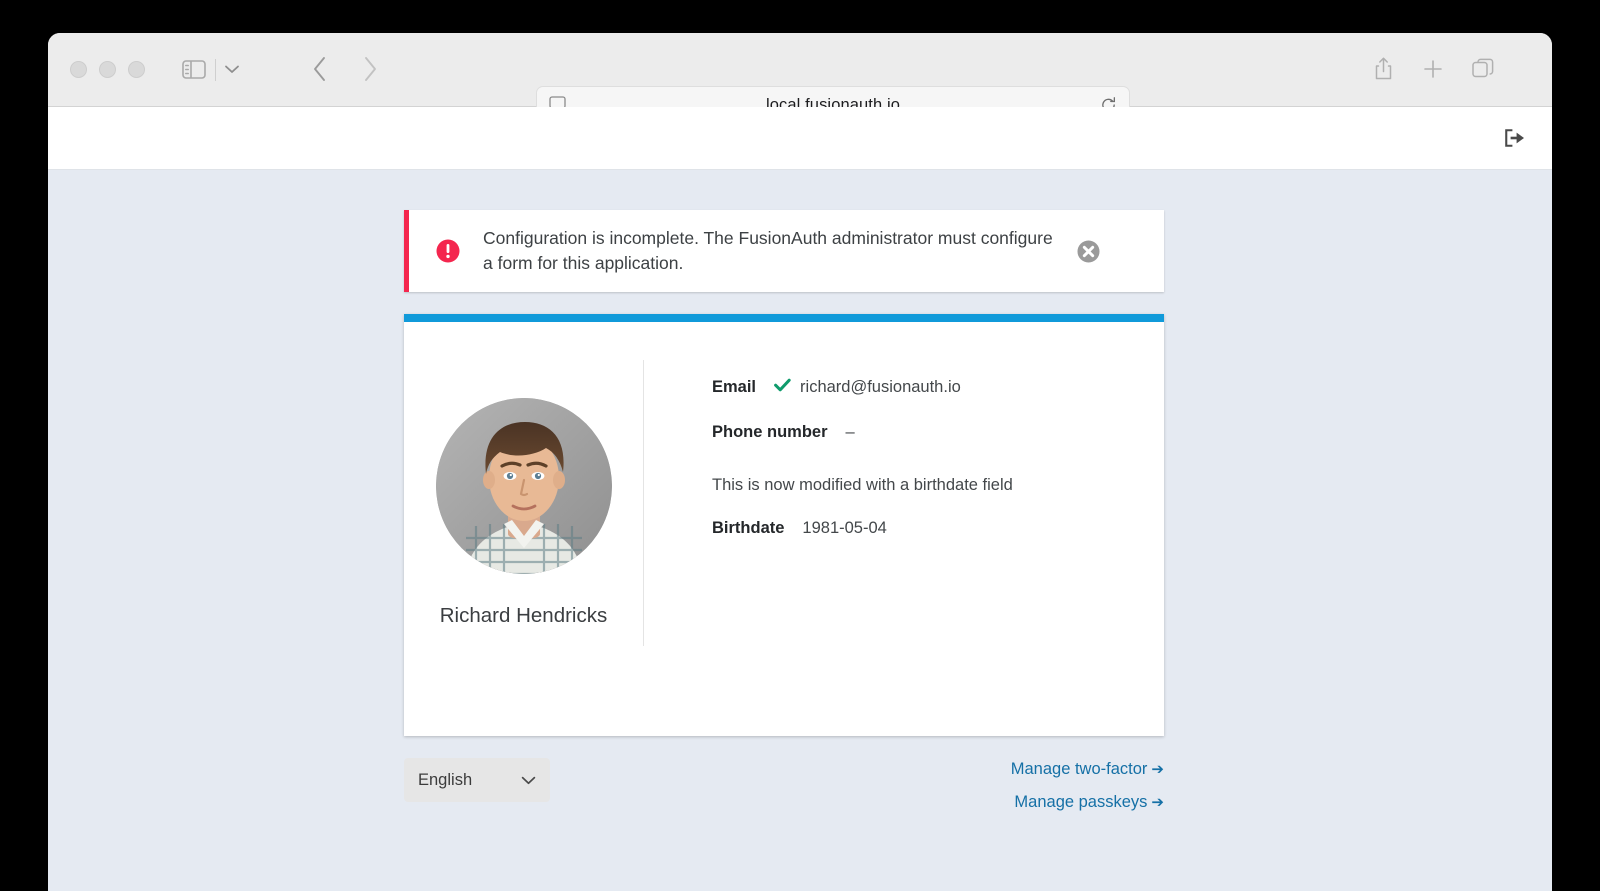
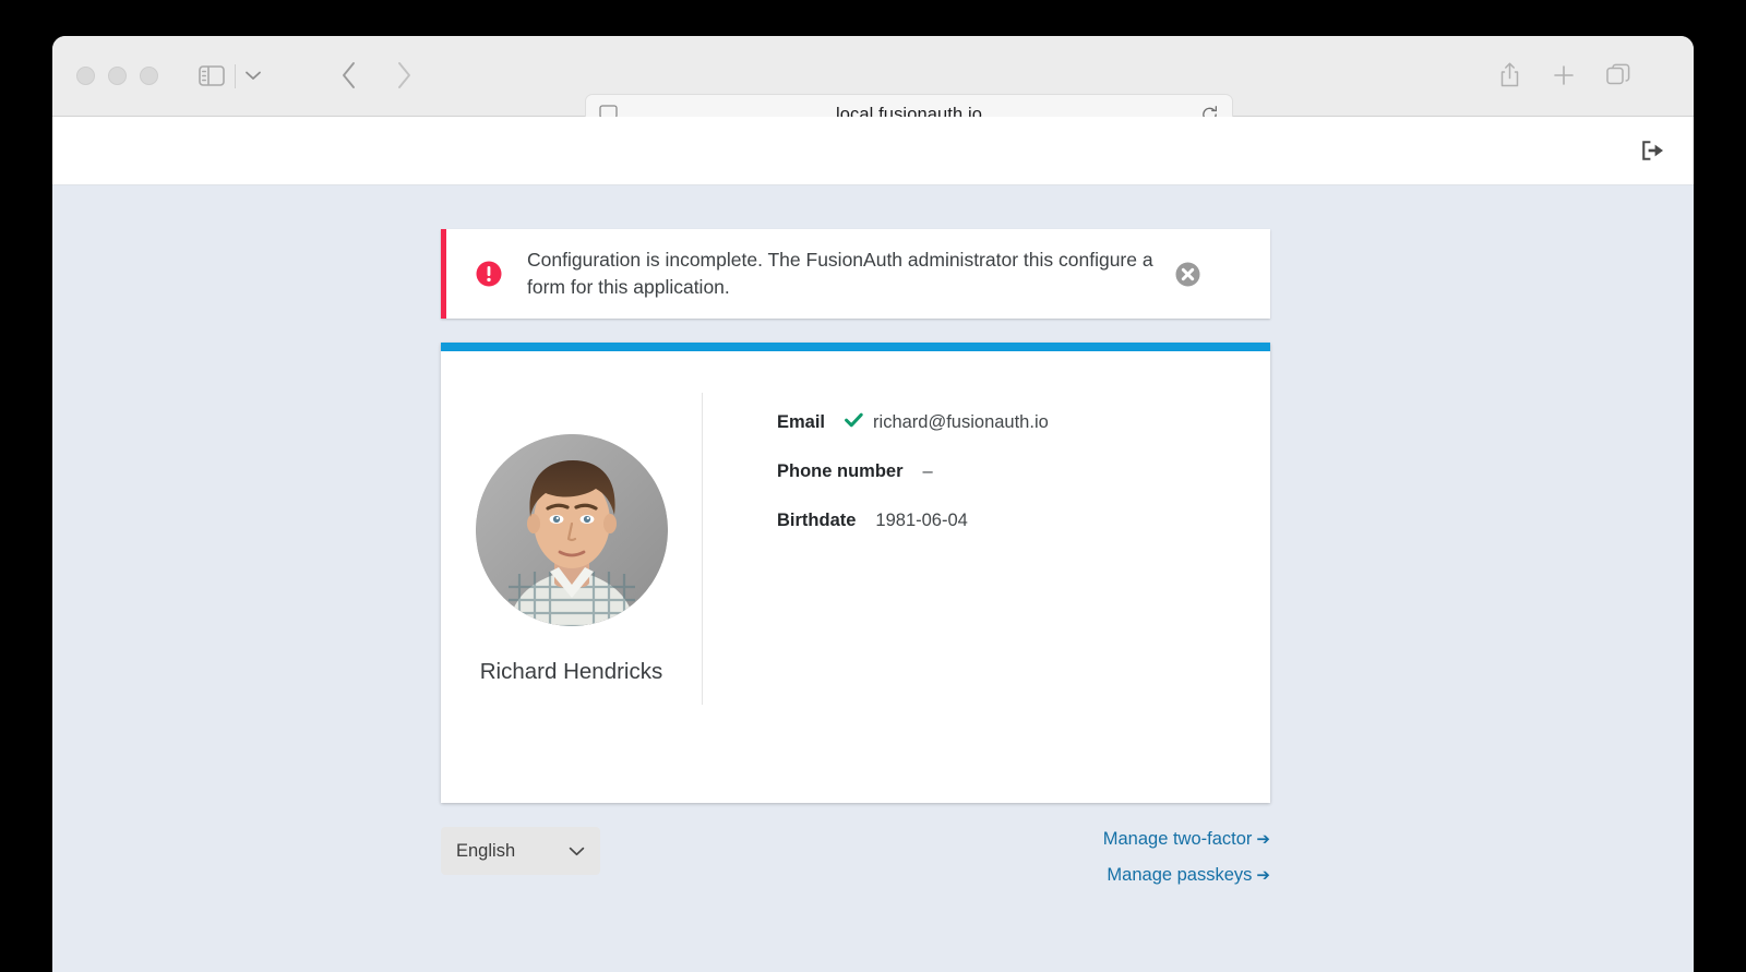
  local.fusionauth.io
- Configuration is incomplete. The FusionAuth administrator must configure a form for this application.
+ Configuration is incomplete. The FusionAuth administrator this configure a form for this application.
  Richard Hendricks
  Email
  richard@fusionauth.io
  Phone number
  –
- This is now modified with a birthdate field
  Birthdate
- 1981-05-04
+ 1981-06-04
  English
  Manage two-factor ➔
  Manage passkeys ➔
